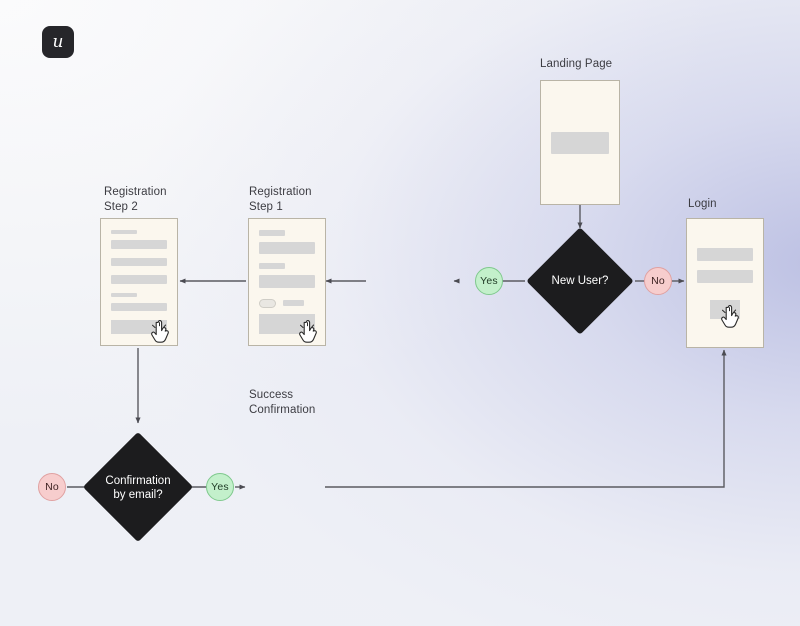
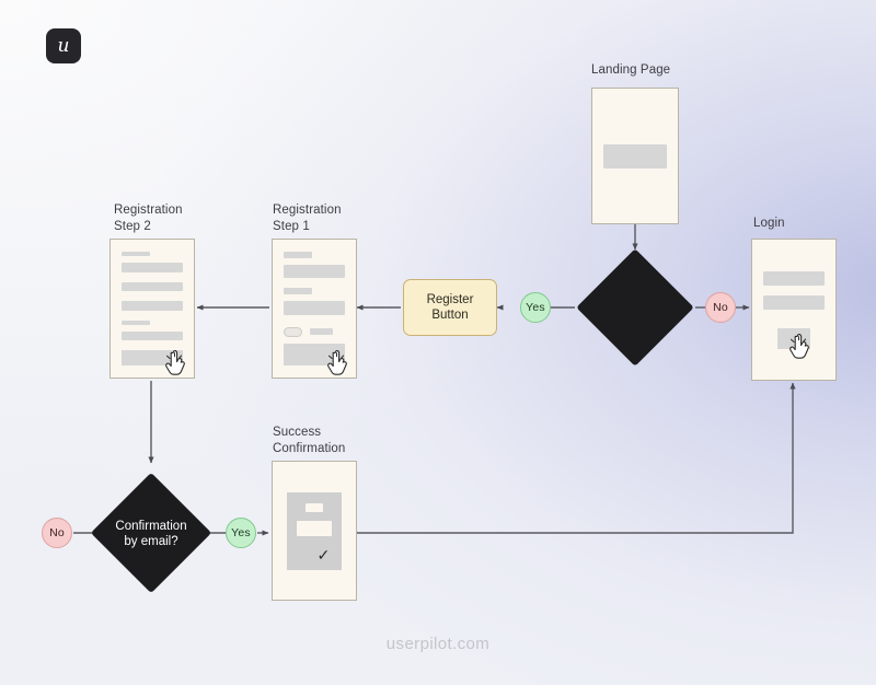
  u
  Landing Page
- New User?
  Yes
  No
+ Register
+ Button
  Registration
  Step 1
  Registration
  Step 2
  Login
  Confirmation
  by email?
  No
  Yes
  Success
  Confirmation
+ ✓
+ userpilot.com
